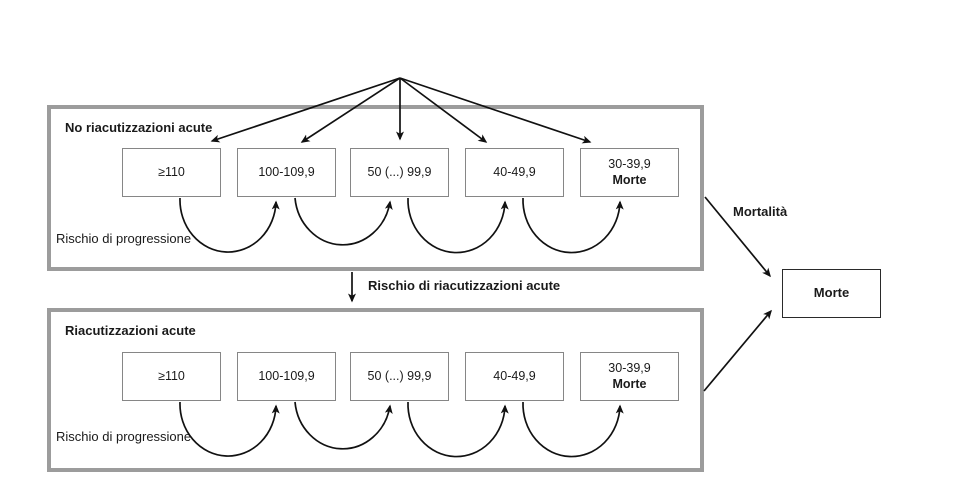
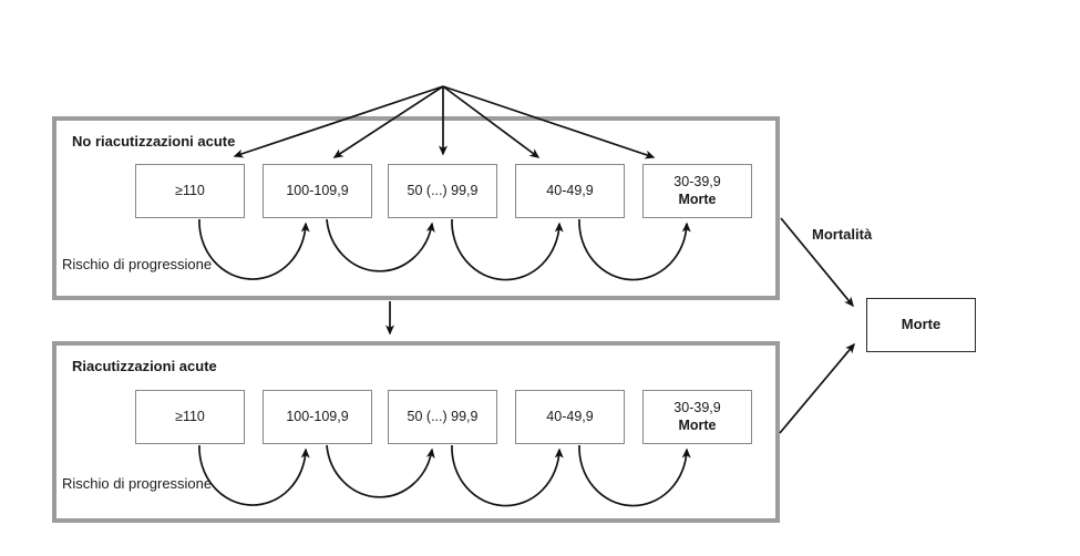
  No riacutizzazioni acute
  ≥110
  100-109,9
  50 (...) 99,9
  40-49,9
  30-39,9
  Morte
  Rischio di progressione
  Riacutizzazioni acute
  ≥110
  100-109,9
  50 (...) 99,9
  40-49,9
  30-39,9
  Morte
  Rischio di progressione
  Morte
- Rischio di riacutizzazioni acute
  Mortalità
